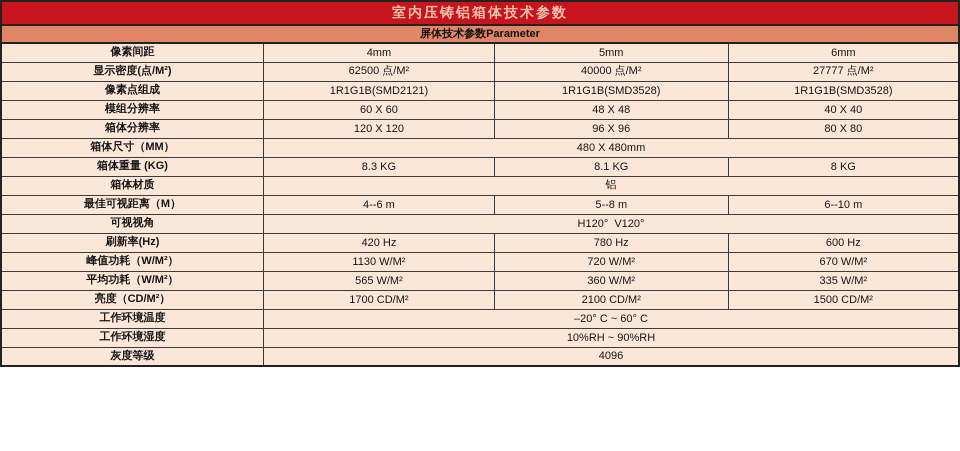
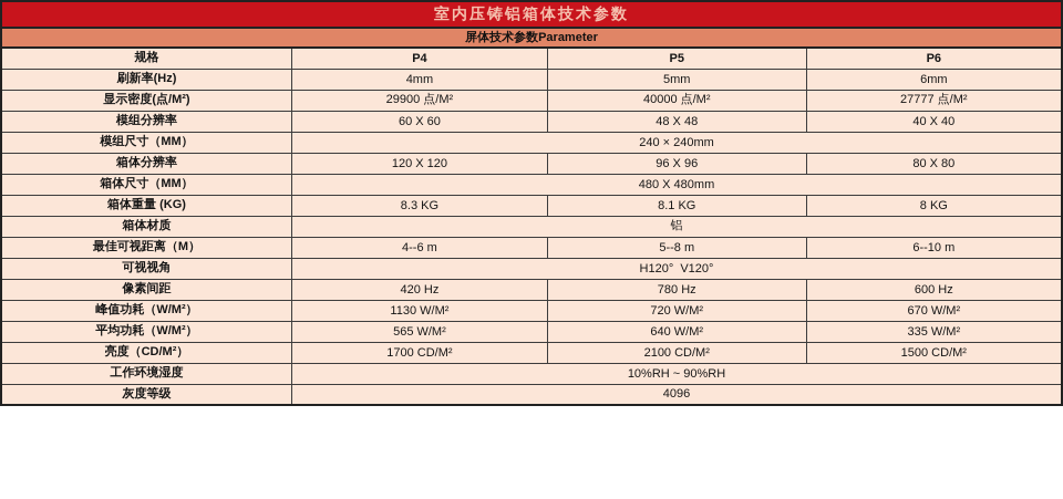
  室内压铸铝箱体技术参数
  屏体技术参数Parameter
+ 规格	P4	P5	P6
- 像素间距	4mm	5mm	6mm
+ 刷新率(Hz)	4mm	5mm	6mm
- 显示密度(点/M²)	62500 点/M²	40000 点/M²	27777 点/M²
+ 显示密度(点/M²)	29900 点/M²	40000 点/M²	27777 点/M²
- 像素点组成	1R1G1B(SMD2121)	1R1G1B(SMD3528)	1R1G1B(SMD3528)
  模组分辨率	60 X 60	48 X 48	40 X 40
+ 模组尺寸（MM）	240 × 240mm
  箱体分辨率	120 X 120	96 X 96	80 X 80
  箱体尺寸（MM）	480 X 480mm
  箱体重量 (KG)	8.3 KG	8.1 KG	8 KG
  箱体材质	铝
  最佳可视距离（M）	4--6 m	5--8 m	6--10 m
  可视视角	H120° V120°
- 刷新率(Hz)	420 Hz	780 Hz	600 Hz
+ 像素间距	420 Hz	780 Hz	600 Hz
  峰值功耗（W/M²）	1130 W/M²	720 W/M²	670 W/M²
- 平均功耗（W/M²）	565 W/M²	360 W/M²	335 W/M²
+ 平均功耗（W/M²）	565 W/M²	640 W/M²	335 W/M²
  亮度（CD/M²）	1700 CD/M²	2100 CD/M²	1500 CD/M²
- 工作环境温度	–20° C ~ 60° C
  工作环境湿度	10%RH ~ 90%RH
  灰度等级	4096
